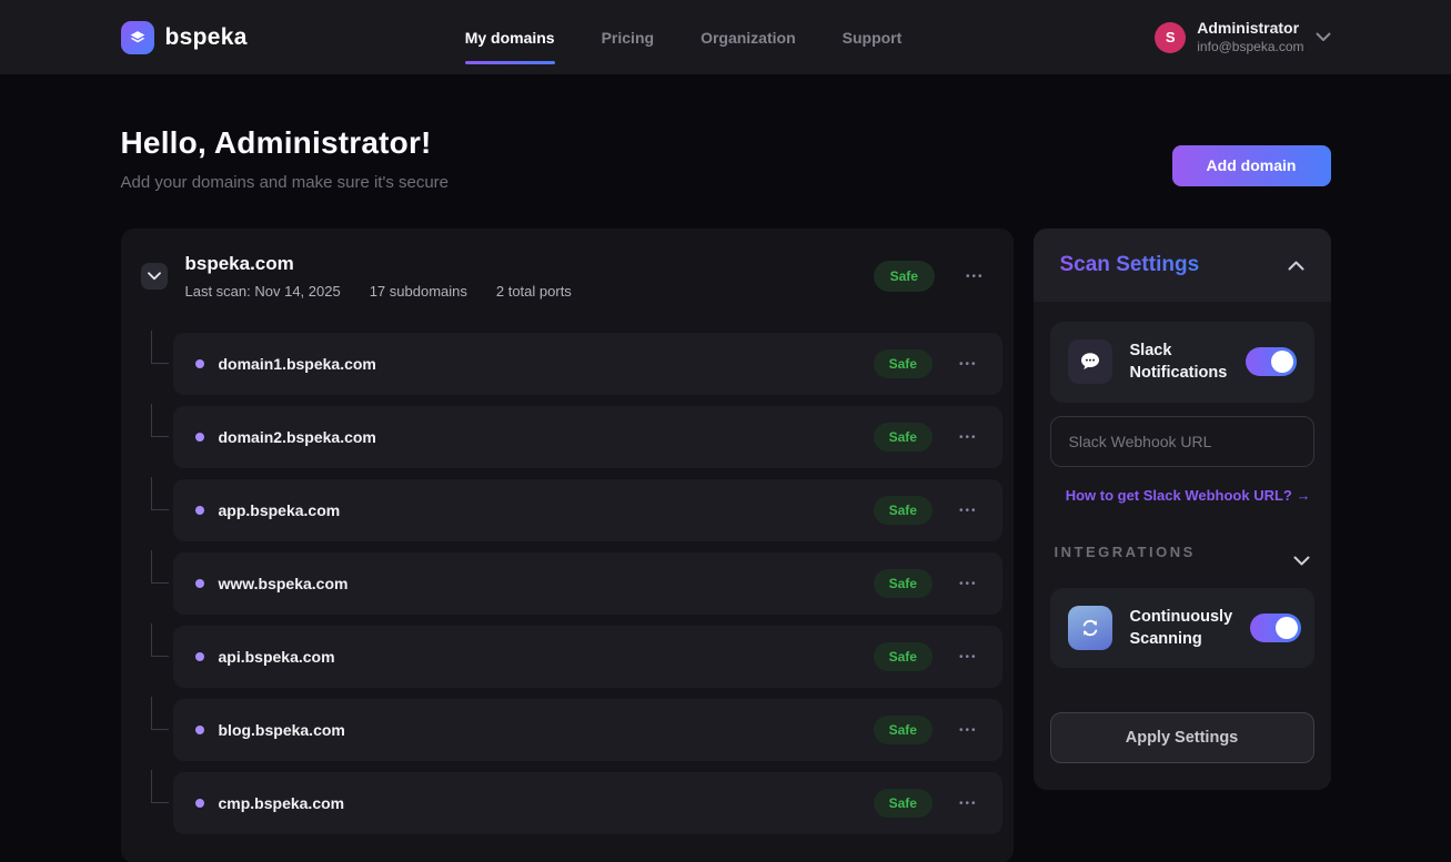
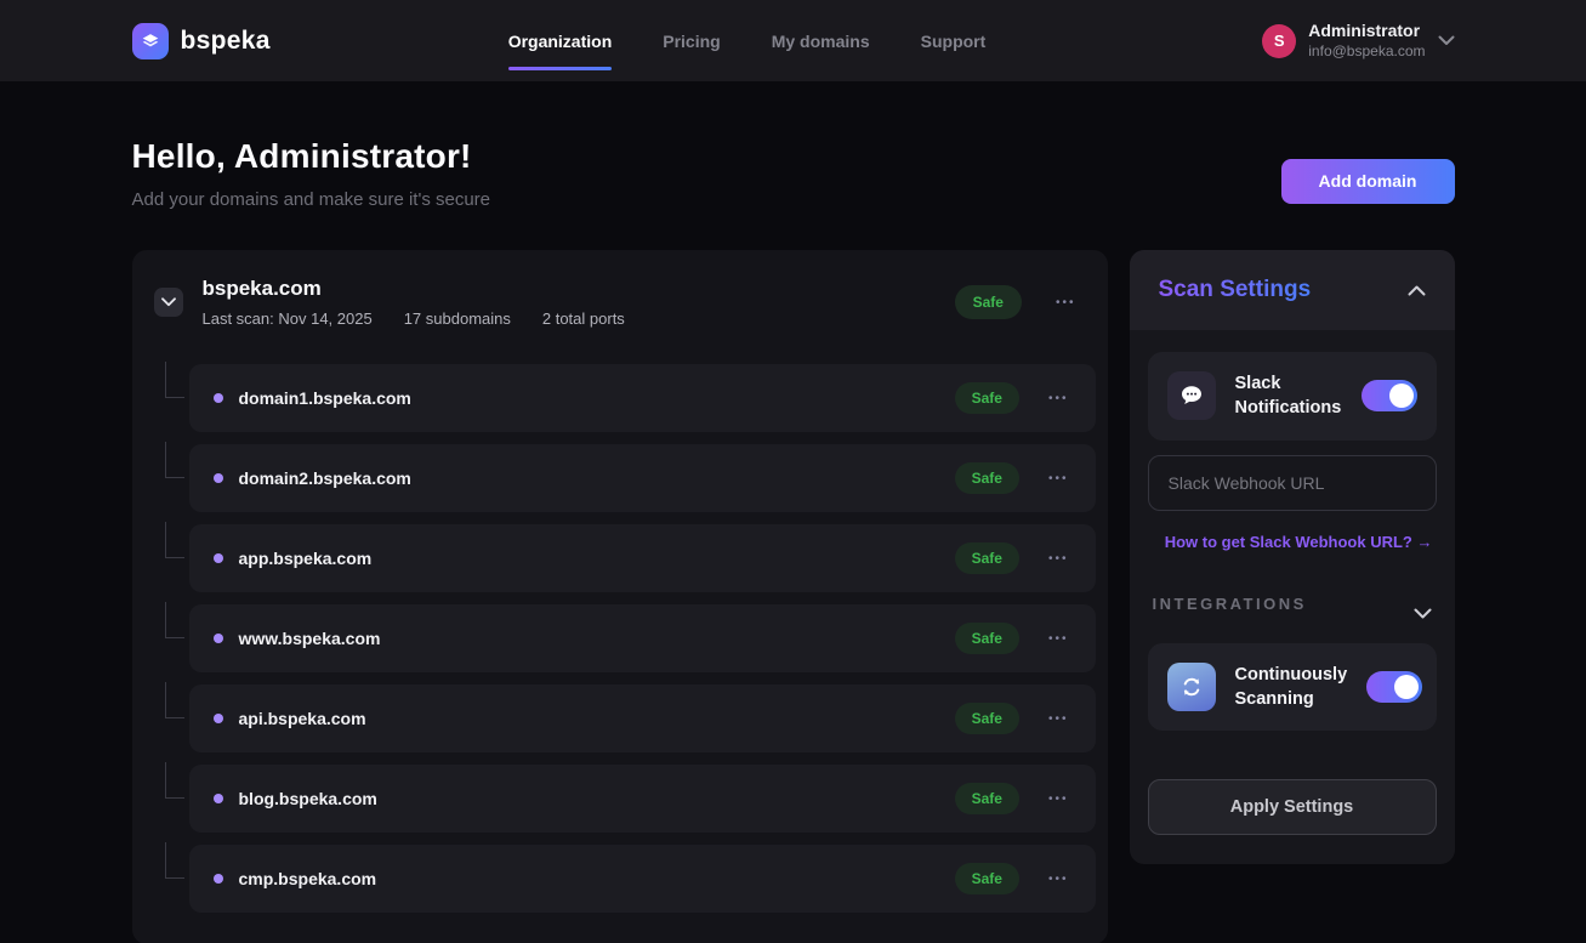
  bspeka
- My domains
+ Organization
  Pricing
- Organization
+ My domains
  Support
  S
  Administrator
  info@bspeka.com
  Hello, Administrator!
  Add your domains and make sure it's secure
  Add domain
  bspeka.com
  Last scan: Nov 14, 2025
  17 subdomains
  2 total ports
  Safe
  •••
  domain1.bspeka.com
  Safe
  •••
  domain2.bspeka.com
  Safe
  •••
  app.bspeka.com
  Safe
  •••
  www.bspeka.com
  Safe
  •••
  api.bspeka.com
  Safe
  •••
  blog.bspeka.com
  Safe
  •••
  cmp.bspeka.com
  Safe
  •••
  Scan Settings
  Slack Notifications
  Slack Webhook URL
  How to get Slack Webhook URL? →
  INTEGRATIONS
  Continuously Scanning
  Apply Settings
